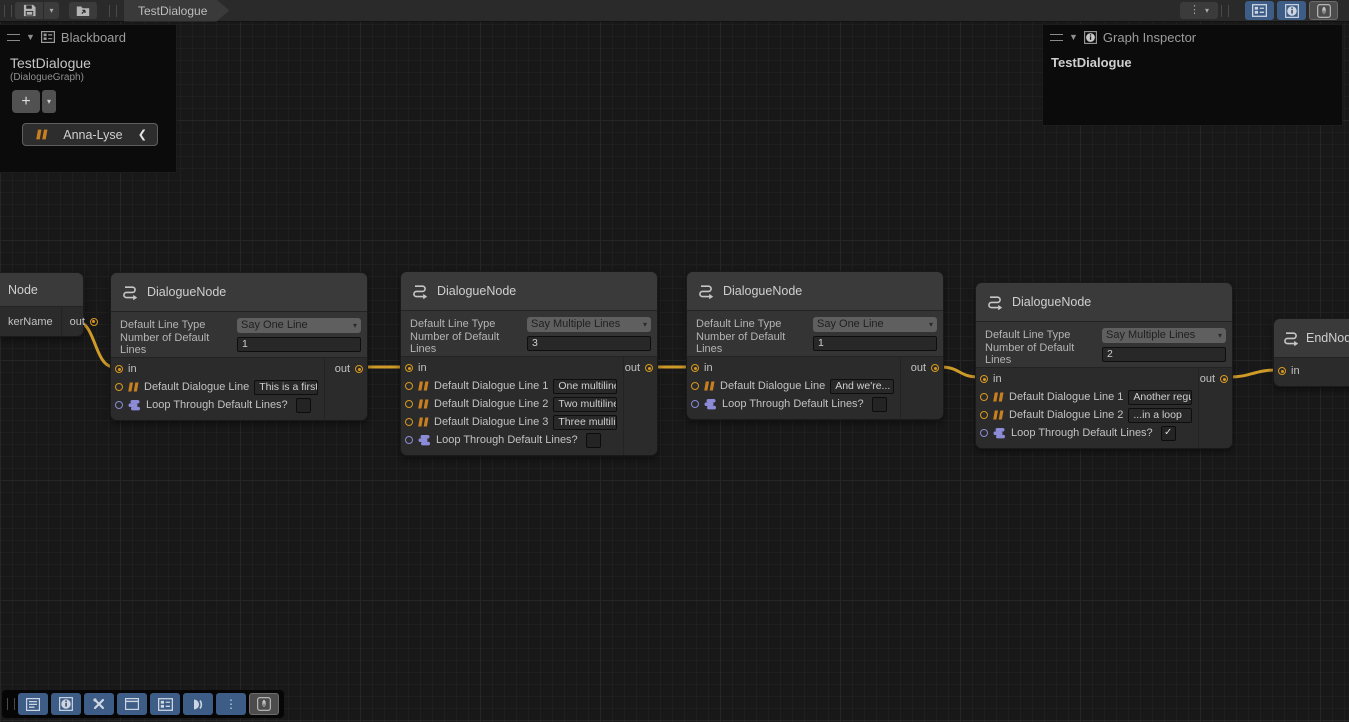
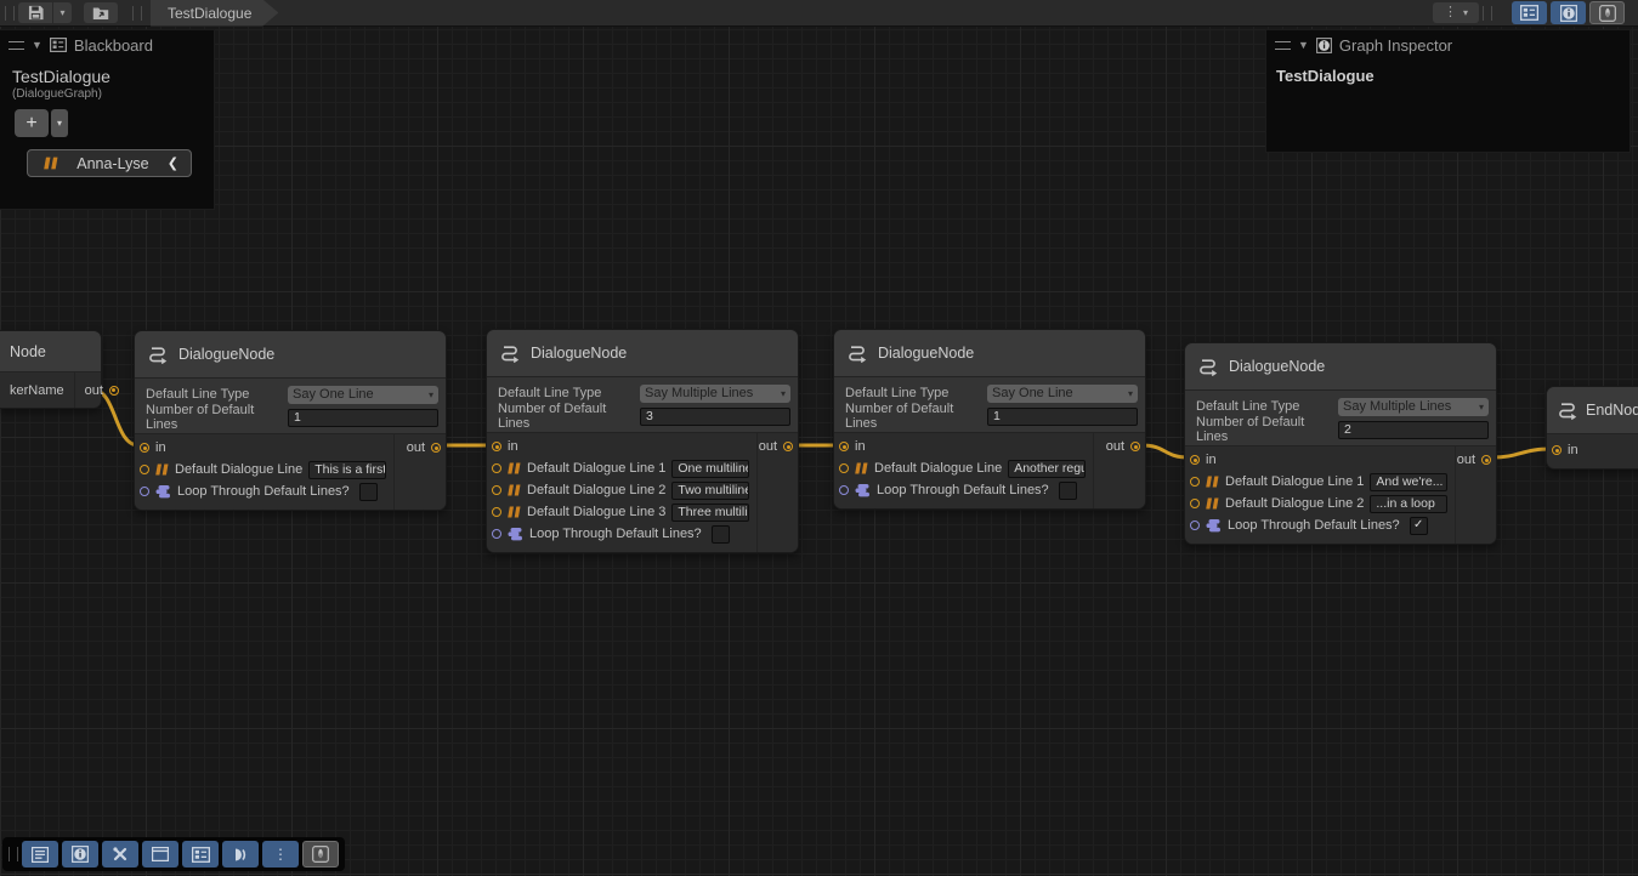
  Node
  kerName
  out
  DialogueNode
  Default Line Type
  Say One Line
  ▾
  Number of Default Lines
  1
  in
  Default Dialogue Line
  This is a first
  Loop Through Default Lines?
  out
  DialogueNode
  Default Line Type
  Say Multiple Lines
  ▾
  Number of Default Lines
  3
  in
  Default Dialogue Line 1
  One multiline
  Default Dialogue Line 2
  Two multiline
  Default Dialogue Line 3
  Three multili
  Loop Through Default Lines?
  out
  DialogueNode
  Default Line Type
  Say One Line
  ▾
  Number of Default Lines
  1
  in
  Default Dialogue Line
- And we're...
+ Another regu
  Loop Through Default Lines?
  out
  DialogueNode
  Default Line Type
  Say Multiple Lines
  ▾
  Number of Default Lines
  2
  in
  Default Dialogue Line 1
- Another regu
+ And we're...
  Default Dialogue Line 2
  ...in a loop
  Loop Through Default Lines?
  ✓
  out
  EndNod
  in
  ▼
  Blackboard
  TestDialogue
  (DialogueGraph)
  +
  ▾
  Anna-Lyse
  ❮
  ▼
  Graph Inspector
  TestDialogue
  ▾
  TestDialogue
  ⋮
  ▾
  ⋮
